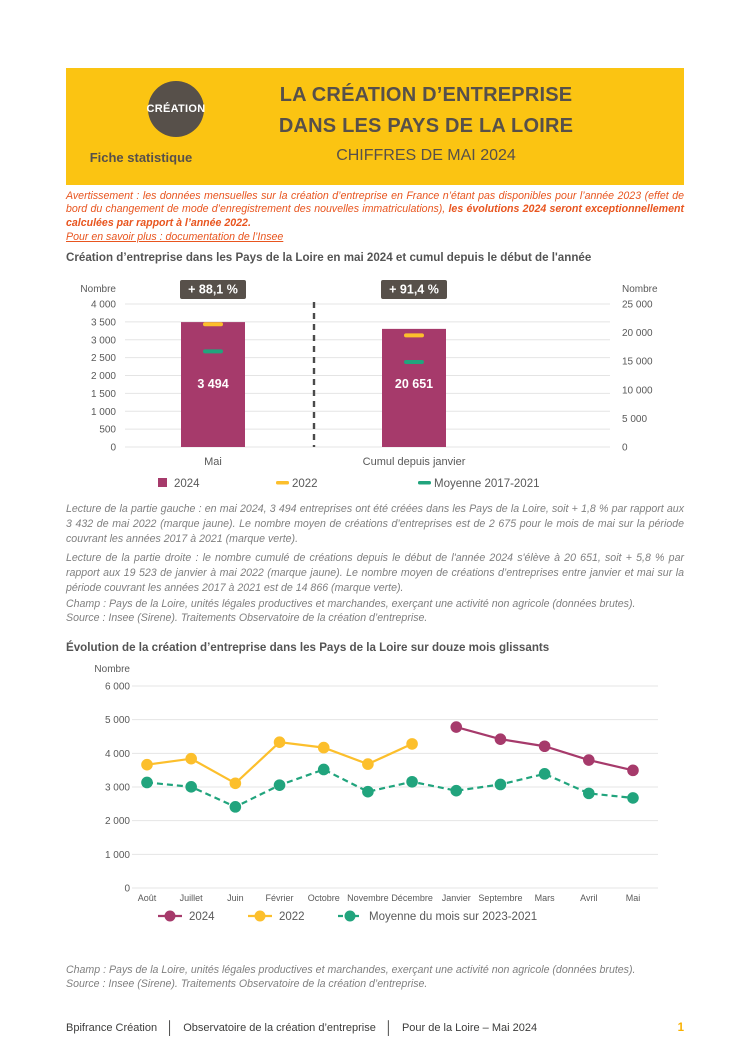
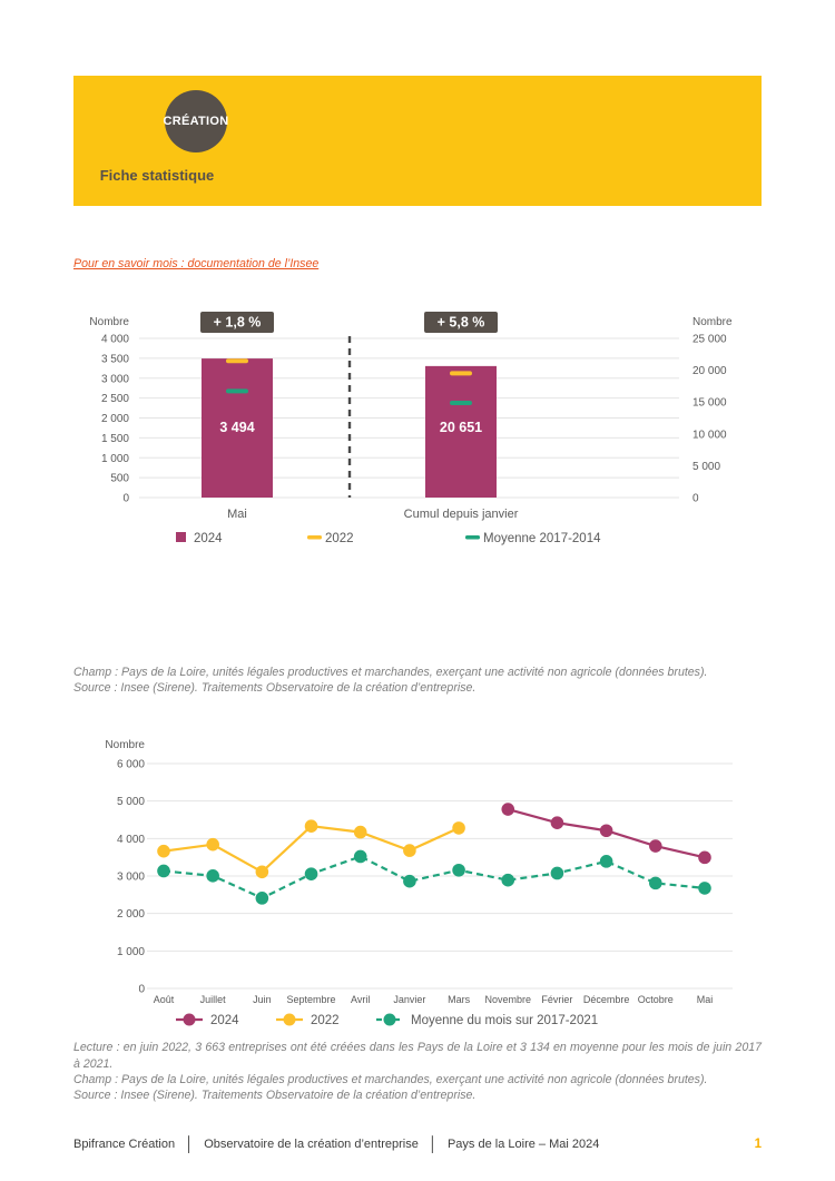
  CRÉATION
  Fiche statistique
- LA CRÉATION D’ENTREPRISE
- DANS LES PAYS DE LA LOIRE
- CHIFFRES DE MAI 2024
- Avertissement : les données mensuelles sur la création d’entreprise en France n’étant pas disponibles pour l’année 2023 (effet de bord du changement de mode d’enregistrement des nouvelles immatriculations), les évolutions 2024 seront exceptionnellement calculées par rapport à l’année 2022.
- Pour en savoir plus : documentation de l’Insee
+ Pour en savoir mois : documentation de l’Insee
- Création d’entreprise dans les Pays de la Loire en mai 2024 et cumul depuis le début de l'année
  0
  500
  1 000
  1 500
  2 000
  2 500
  3 000
  3 500
  4 000
  0
  5 000
  10 000
  15 000
  20 000
  25 000
  Nombre
  Nombre
- + 88,1 %
+ + 1,8 %
  3 494
  Mai
- + 91,4 %
+ + 5,8 %
  20 651
  Cumul depuis janvier
  2024
  2022
- Moyenne 2017-2021
+ Moyenne 2017-2014
- Lecture de la partie gauche : en mai 2024, 3 494 entreprises ont été créées dans les Pays de la Loire, soit + 1,8 % par rapport aux 3 432 de mai 2022 (marque jaune). Le nombre moyen de créations d’entreprises est de 2 675 pour le mois de mai sur la période couvrant les années 2017 à 2021 (marque verte).
- Lecture de la partie droite : le nombre cumulé de créations depuis le début de l'année 2024 s'élève à 20 651, soit + 5,8 % par rapport aux 19 523 de janvier à mai 2022 (marque jaune). Le nombre moyen de créations d’entreprises entre janvier et mai sur la période couvrant les années 2017 à 2021 est de 14 866 (marque verte).
  Champ : Pays de la Loire, unités légales productives et marchandes, exerçant une activité non agricole (données brutes).
  Source : Insee (Sirene). Traitements Observatoire de la création d’entreprise.
- Évolution de la création d’entreprise dans les Pays de la Loire sur douze mois glissants
  0
  1 000
  2 000
  3 000
  4 000
  5 000
  6 000
  Nombre
  Août
  Juillet
  Juin
- Février
+ Septembre
- Octobre
+ Avril
- Novembre
+ Janvier
- Décembre
+ Mars
- Janvier
+ Novembre
- Septembre
+ Février
- Mars
+ Décembre
- Avril
+ Octobre
  Mai
  2024
  2022
- Moyenne du mois sur 2023-2021
+ Moyenne du mois sur 2017-2021
+ Lecture : en juin 2022, 3 663 entreprises ont été créées dans les Pays de la Loire et 3 134 en moyenne pour les mois de juin 2017 à 2021.
  Champ : Pays de la Loire, unités légales productives et marchandes, exerçant une activité non agricole (données brutes).
  Source : Insee (Sirene). Traitements Observatoire de la création d’entreprise.
  Bpifrance Création
  │
  Observatoire de la création d’entreprise
  │
- Pour de la Loire – Mai 2024
+ Pays de la Loire – Mai 2024
  1
